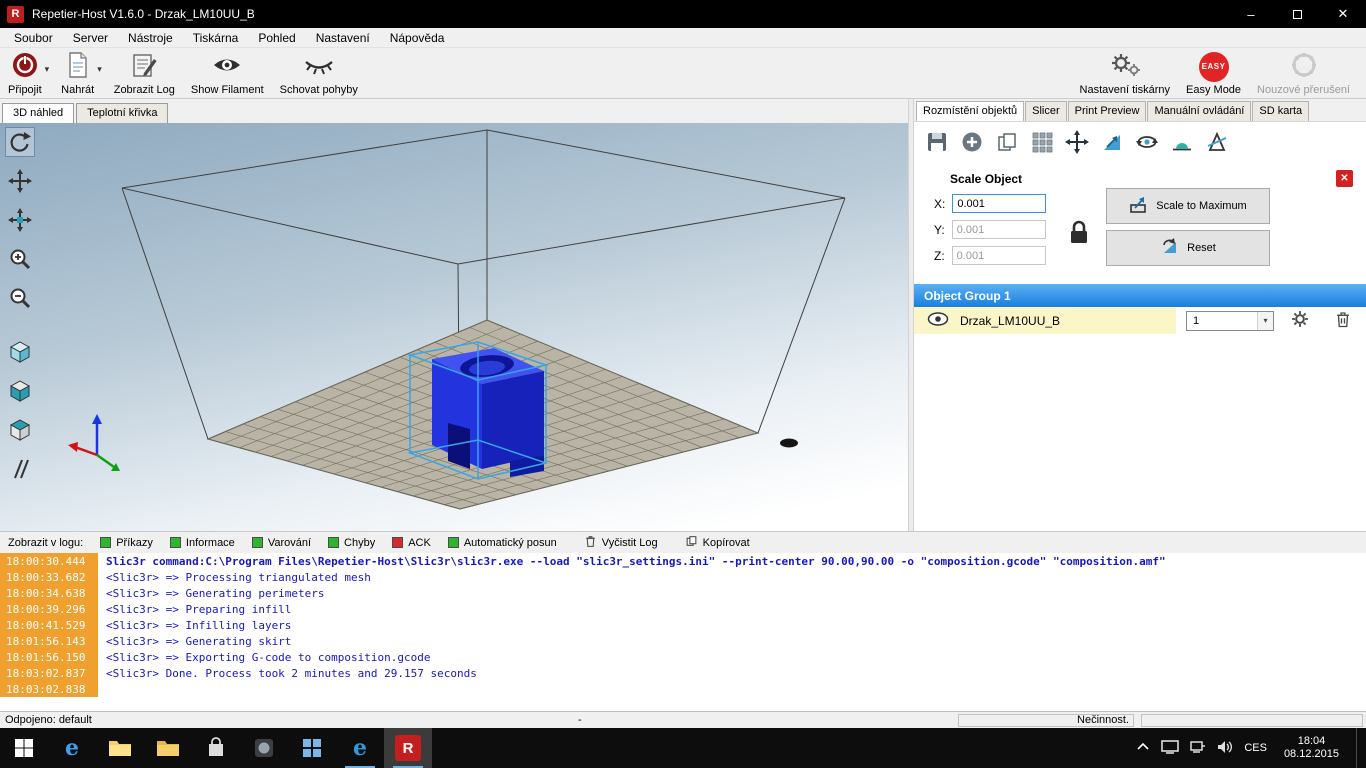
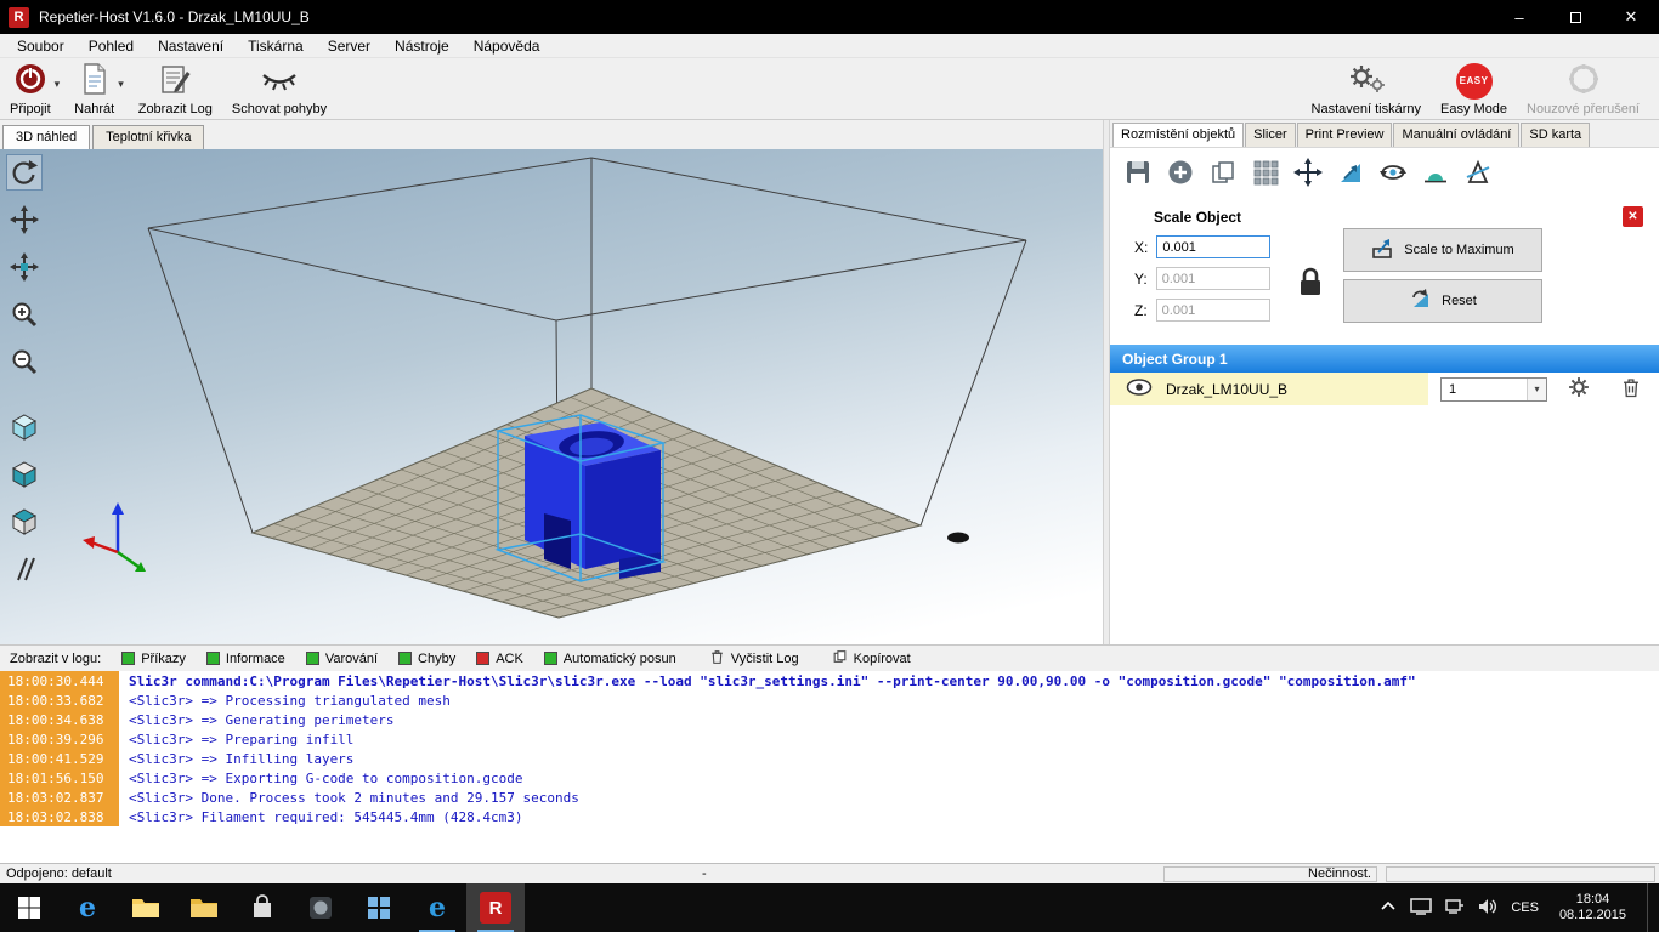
  R
  Repetier-Host V1.6.0 - Drzak_LM10UU_B
  –
  ✕
  Soubor
- Server
+ Pohled
- Nástroje
+ Nastavení
  Tiskárna
- Pohled
+ Server
- Nastavení
+ Nástroje
  Nápověda
  Připojit
  ▾
  Nahrát
  ▾
  Zobrazit Log
- Show Filament
  Schovat pohyby
  Nastavení tiskárny
  EASY
  Easy Mode
  Nouzové přerušení
  3D náhled
  Teplotní křivka
  Rozmístění objektů
  Slicer
  Print Preview
  Manuální ovládání
  SD karta
  Scale Object
  ✕
  X:
  0.001
  Y:
  0.001
  Z:
  0.001
  Scale to Maximum
  Reset
  Object Group 1
  Drzak_LM10UU_B
  1
  ▾
  Zobrazit v logu:
  Příkazy
  Informace
  Varování
  Chyby
  ACK
  Automatický posun
  Vyčistit Log
  Kopírovat
  18:00:30.444
  Slic3r command:C:\Program Files\Repetier-Host\Slic3r\slic3r.exe --load "slic3r_settings.ini" --print-center 90.00,90.00 -o "composition.gcode" "composition.amf"
  18:00:33.682
  <Slic3r> => Processing triangulated mesh
  18:00:34.638
  <Slic3r> => Generating perimeters
  18:00:39.296
  <Slic3r> => Preparing infill
  18:00:41.529
  <Slic3r> => Infilling layers
- 18:01:56.143
- <Slic3r> => Generating skirt
  18:01:56.150
  <Slic3r> => Exporting G-code to composition.gcode
  18:03:02.837
  <Slic3r> Done. Process took 2 minutes and 29.157 seconds
  18:03:02.838
+ <Slic3r> Filament required: 545445.4mm (428.4cm3)
  Odpojeno: default
  -
  Nečinnost.
  e
  e
  R
  CES
  18:04
  08.12.2015
